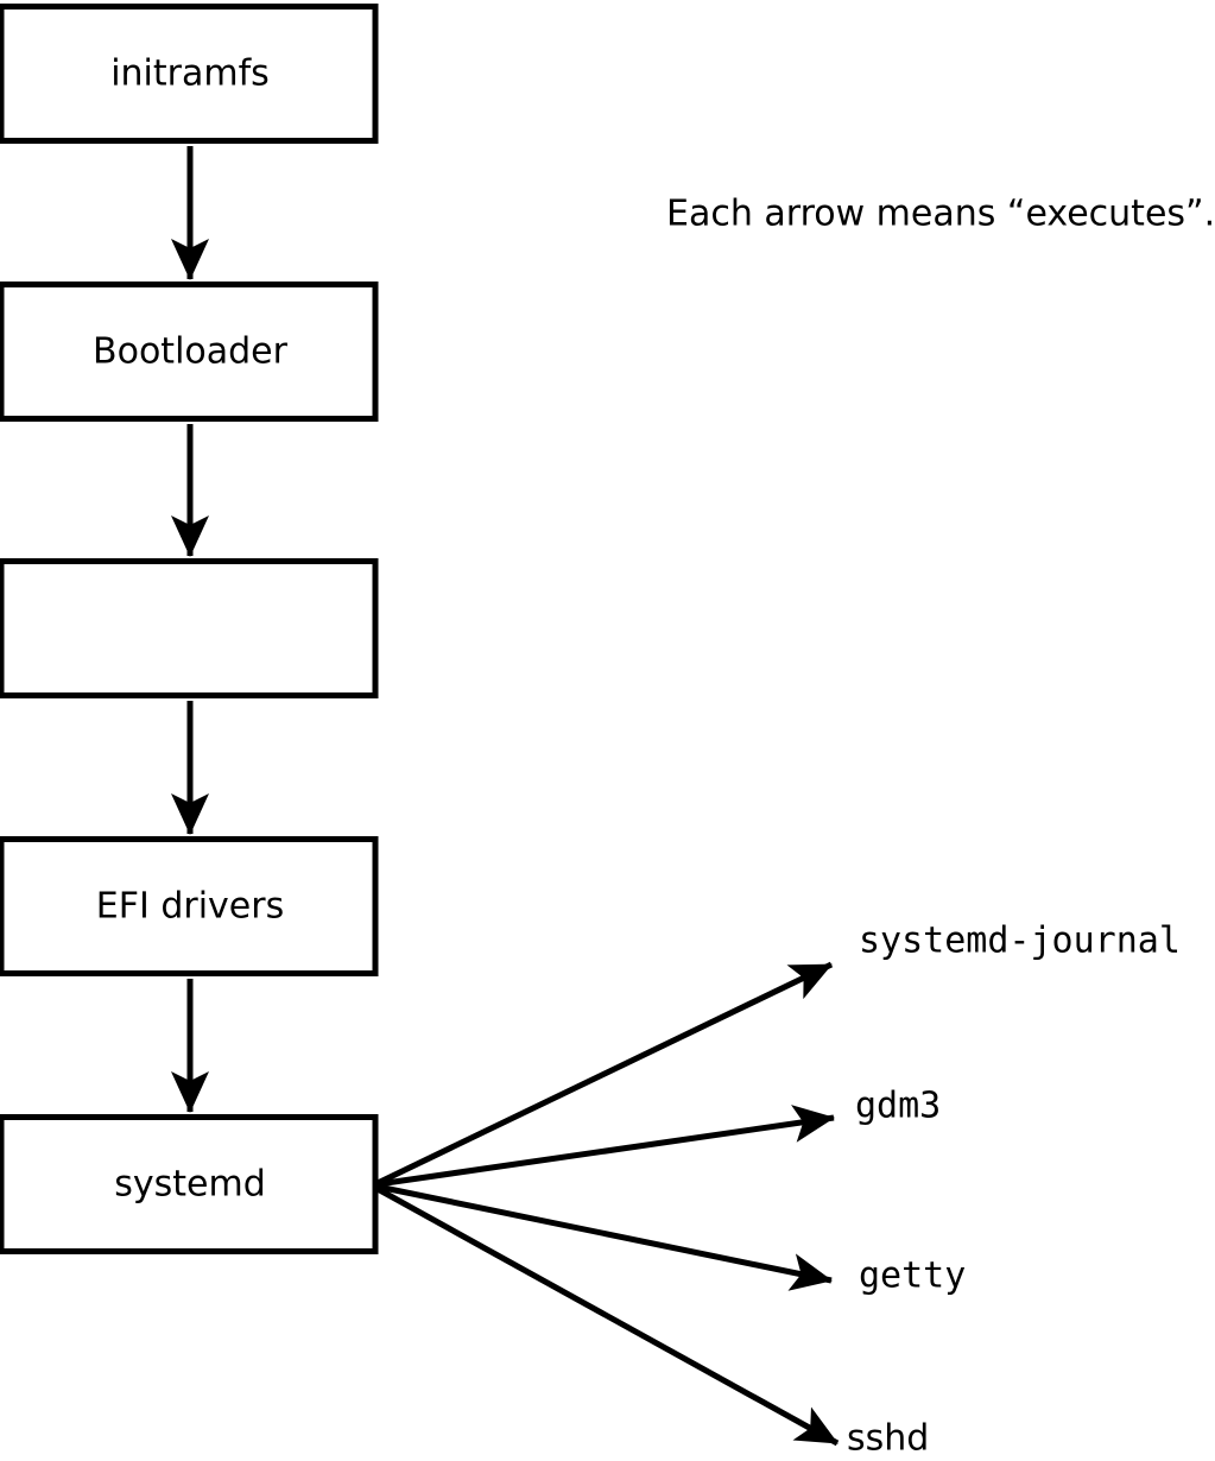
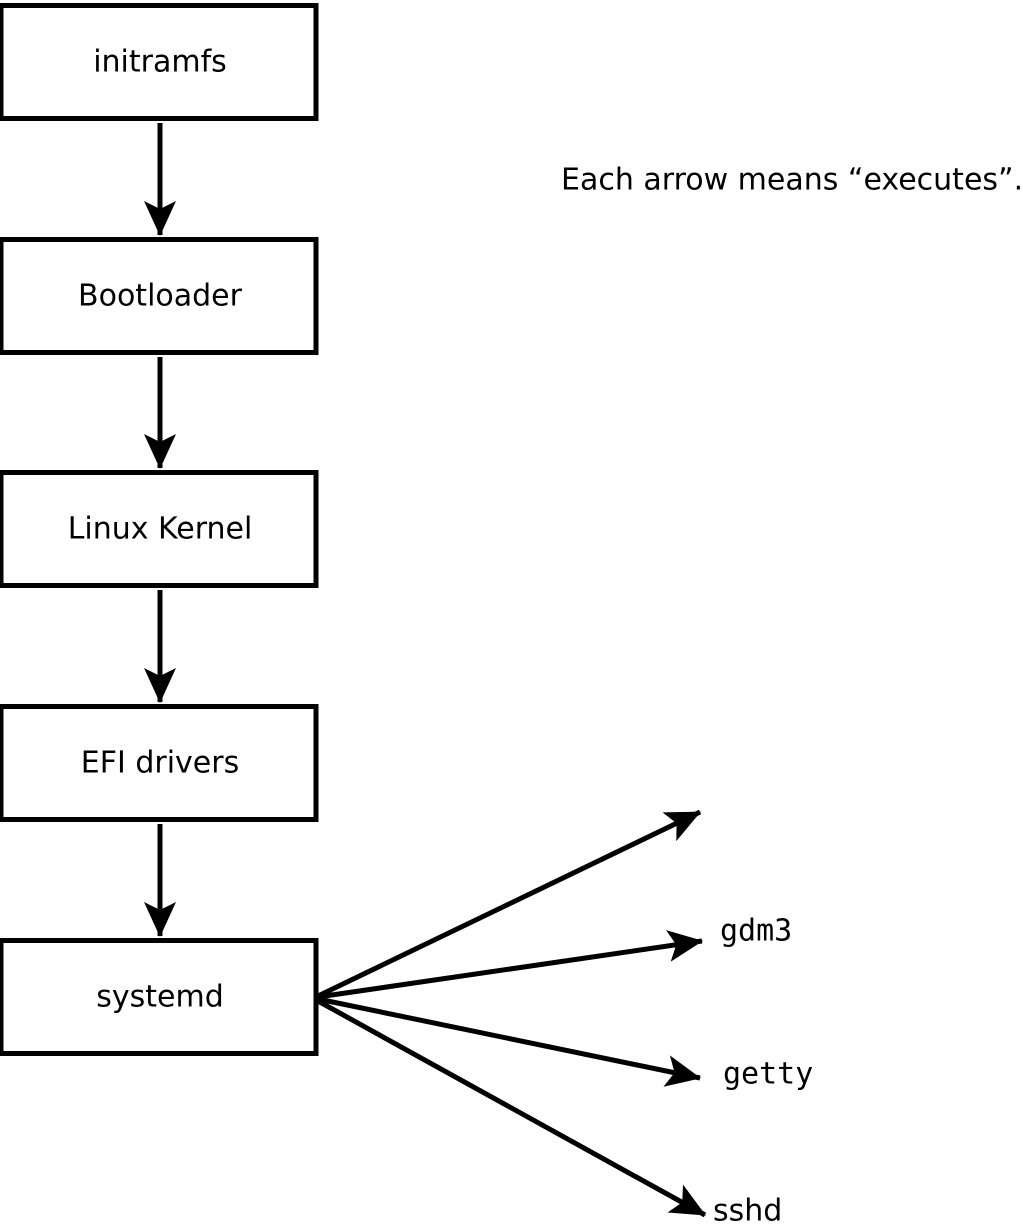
  initramfs
  Bootloader
+ Linux Kernel
  EFI drivers
  systemd
- systemd-journal
  gdm3
  getty
  sshd
  Each arrow means “executes”.
